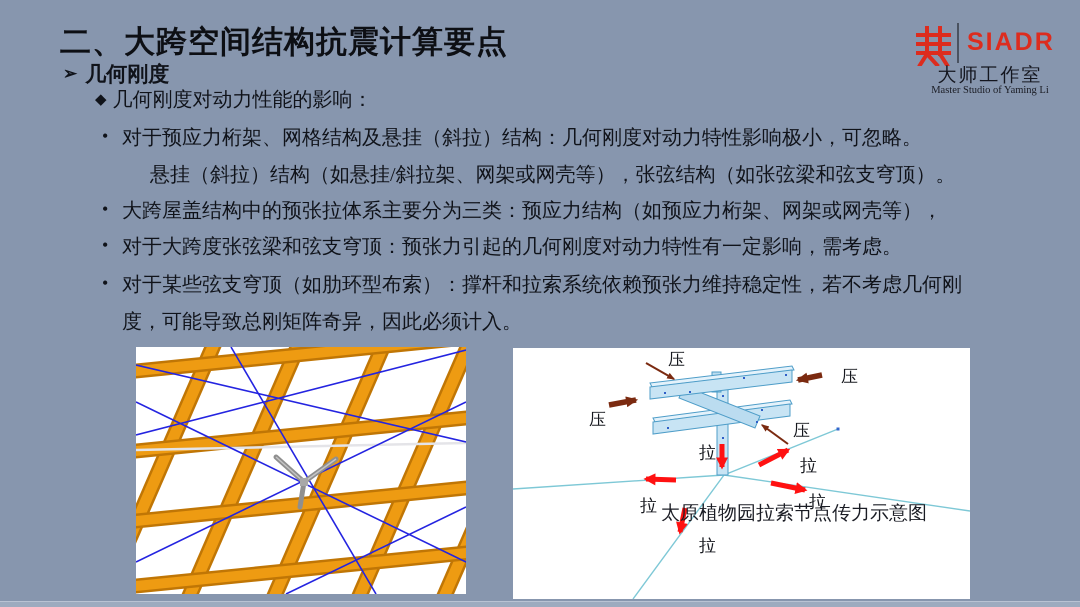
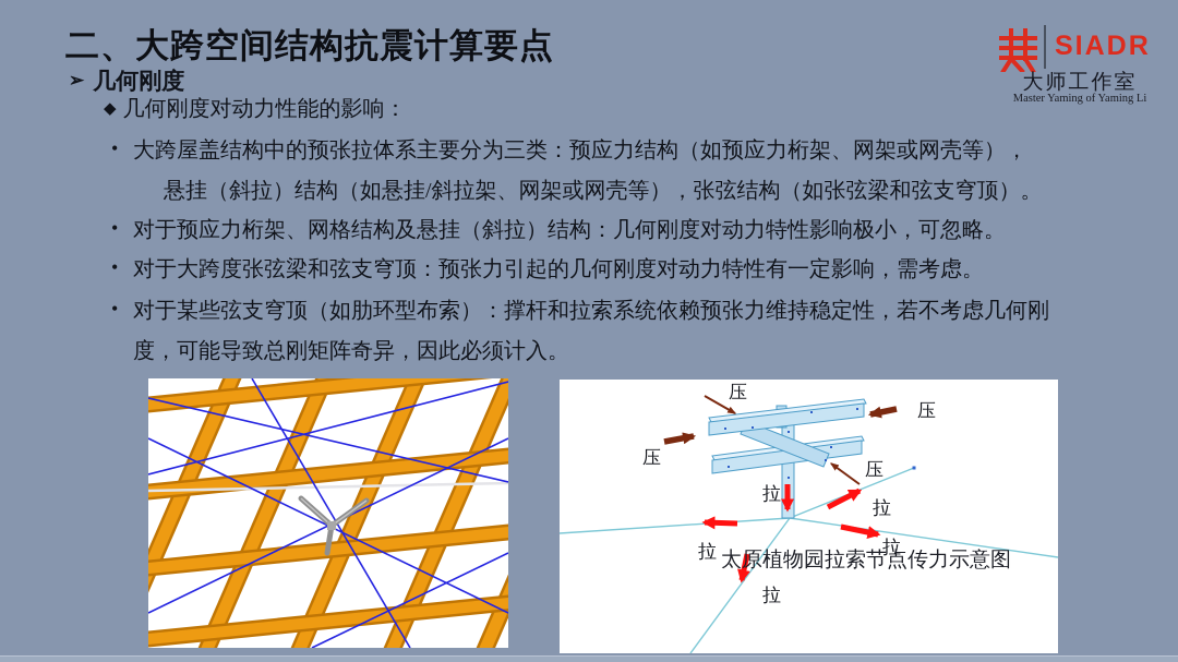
  二、大跨空间结构抗震计算要点
  ➢ 几何刚度
  ◆ 几何刚度对动力性能的影响：
  •
- 对于预应力桁架、网格结构及悬挂（斜拉）结构：几何刚度对动力特性影响极小，可忽略。
+ 大跨屋盖结构中的预张拉体系主要分为三类：预应力结构（如预应力桁架、网架或网壳等），
  悬挂（斜拉）结构（如悬挂/斜拉架、网架或网壳等），张弦结构（如张弦梁和弦支穹顶）。
  •
- 大跨屋盖结构中的预张拉体系主要分为三类：预应力结构（如预应力桁架、网架或网壳等），
+ 对于预应力桁架、网格结构及悬挂（斜拉）结构：几何刚度对动力特性影响极小，可忽略。
  •
  对于大跨度张弦梁和弦支穹顶：预张力引起的几何刚度对动力特性有一定影响，需考虑。
  •
  对于某些弦支穹顶（如肋环型布索）：撑杆和拉索系统依赖预张力维持稳定性，若不考虑几何刚
  度，可能导致总刚矩阵奇异，因此必须计入。
  SIADR
  大师工作室
- Master Studio of Yaming Li
+ Master Yaming of Yaming Li
  压
  压
  压
  压
  拉
  拉
  拉
  拉
  拉
  太原植物园拉索节点传力示意图
